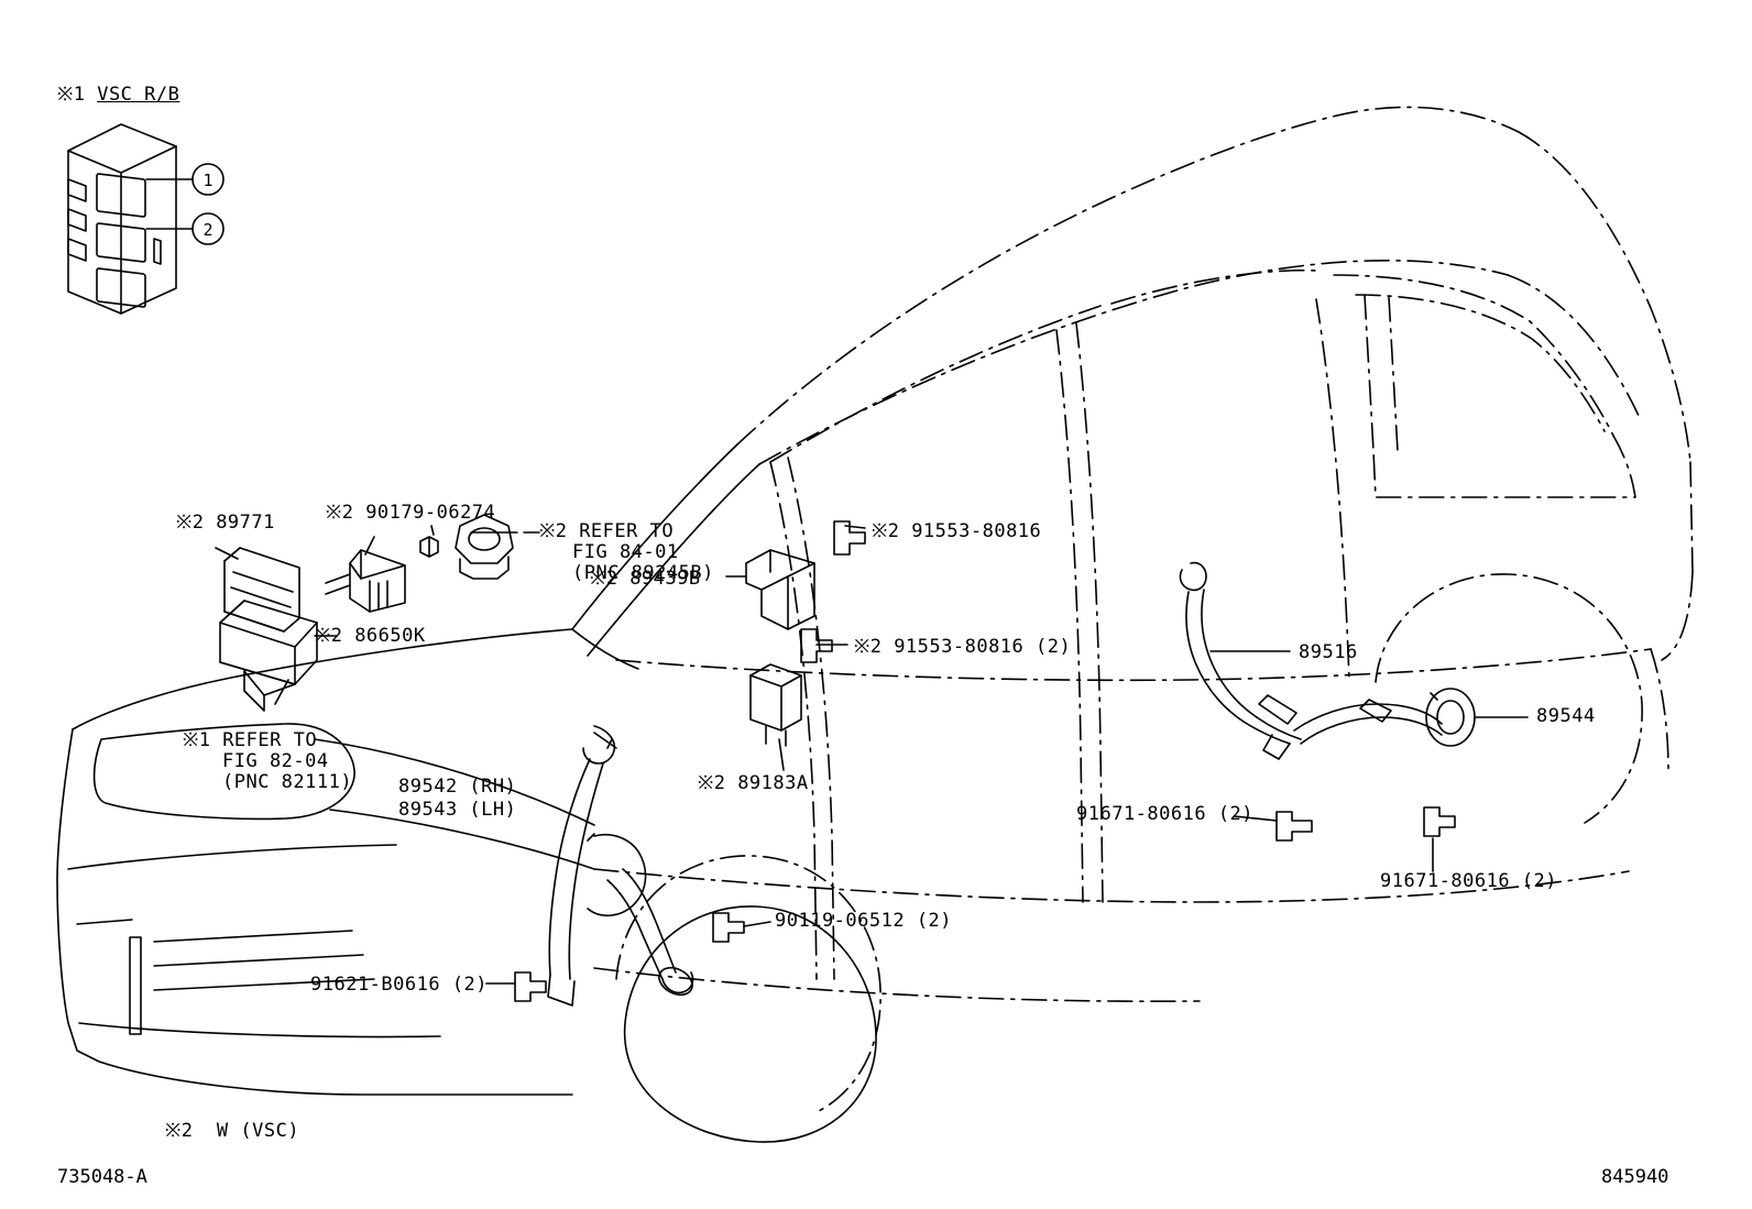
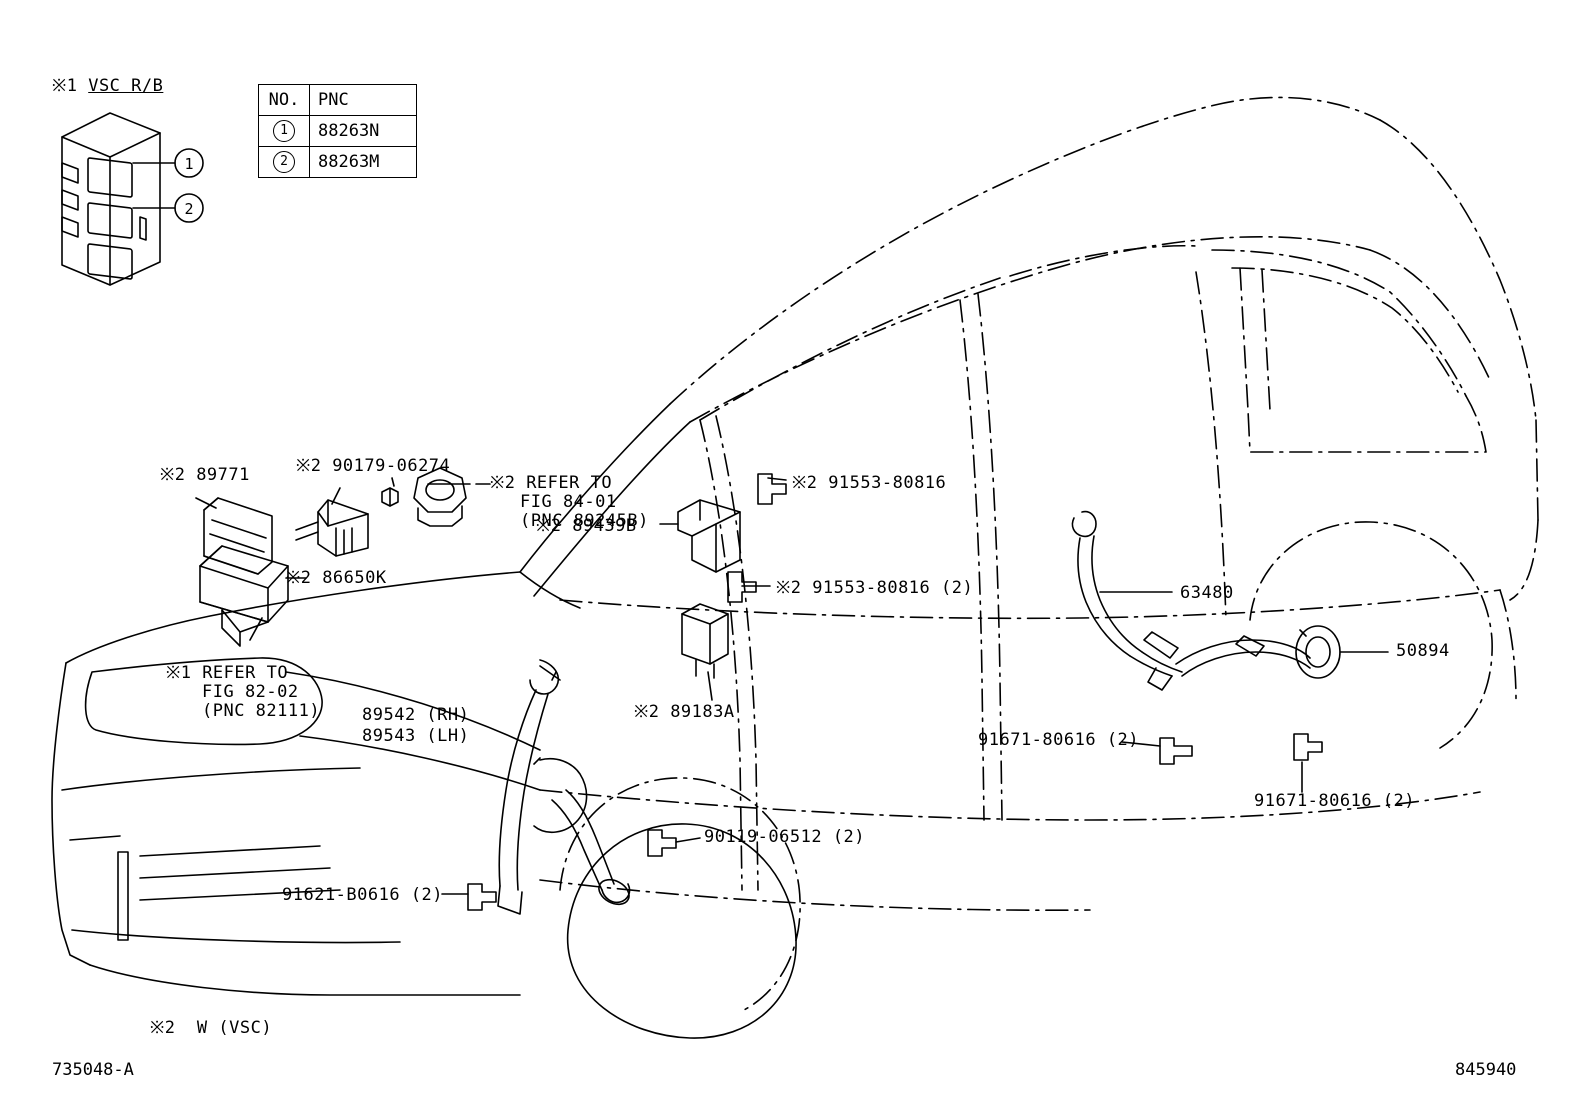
  1
  2
  ※1 VSC R/B
+ NO.	PNC
+ 1	88263N
+ 2	88263M
  ※2 89771
  ※2 90179-06274
  ※2 REFER TO
  FIG 84-01
  (PNC 89245B)
  ※2 89439B
  ※2 91553-80816
  ※2 91553-80816 (2)
  ※2 86650K
  ※1 REFER TO
- FIG 82-04
+ FIG 82-02
  (PNC 82111)
  89542 (RH)
  89543 (LH)
  ※2 89183A
- 89516
+ 63480
- 89544
+ 50894
  91671-80616 (2)
  91671-80616 (2)
  90119-06512 (2)
  91621-B0616 (2)
  ※2 W (VSC)
  735048-A
  845940
